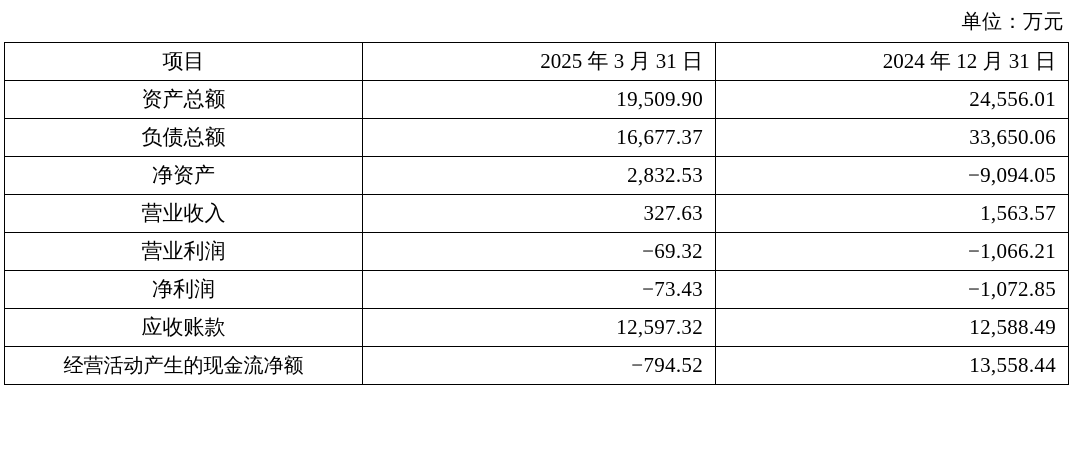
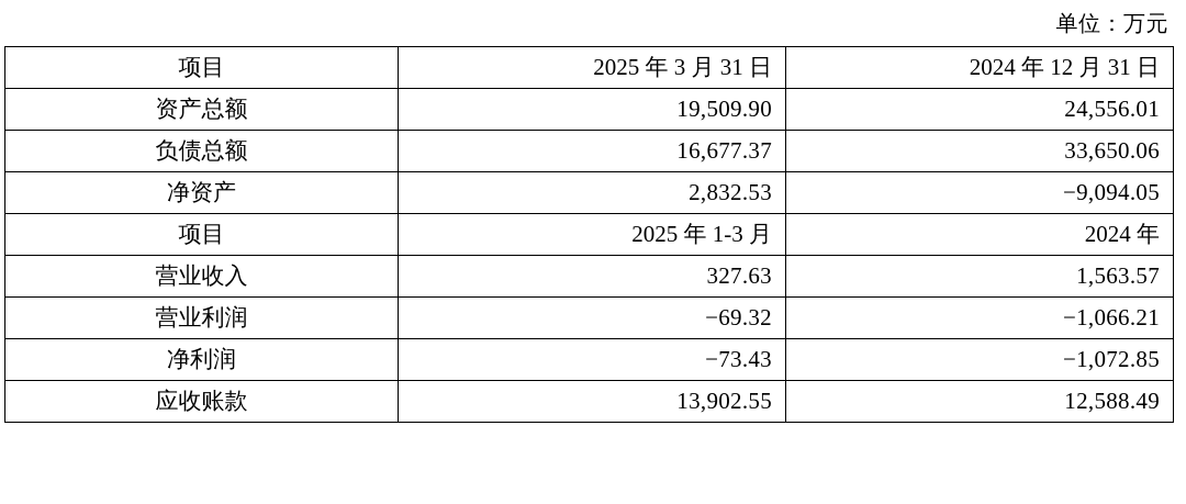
  单位：万元
  项目	2025 年 3 月 31 日	2024 年 12 月 31 日
  资产总额	19,509.90	24,556.01
  负债总额	16,677.37	33,650.06
  净资产	2,832.53	−9,094.05
+ 项目	2025 年 1-3 月	2024 年
  营业收入	327.63	1,563.57
  营业利润	−69.32	−1,066.21
  净利润	−73.43	−1,072.85
- 应收账款	12,597.32	12,588.49
+ 应收账款	13,902.55	12,588.49
- 经营活动产生的现金流净额	−794.52	13,558.44
